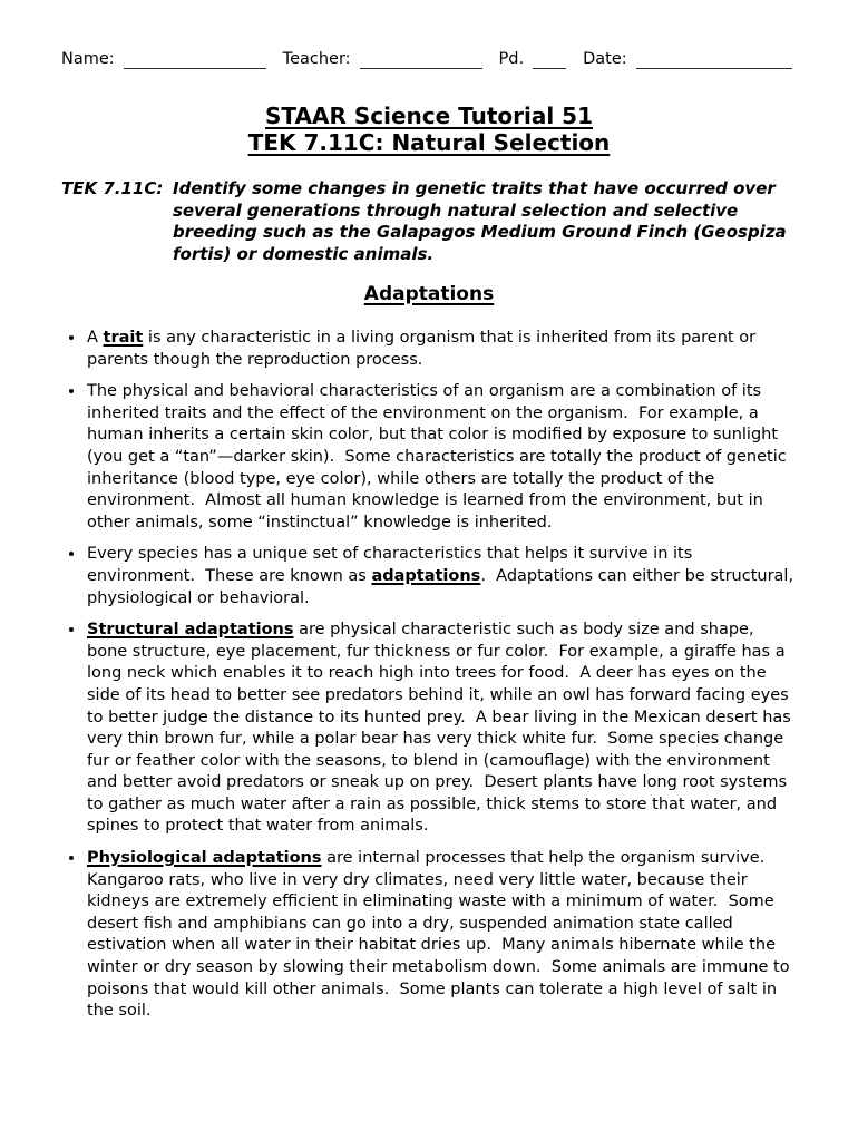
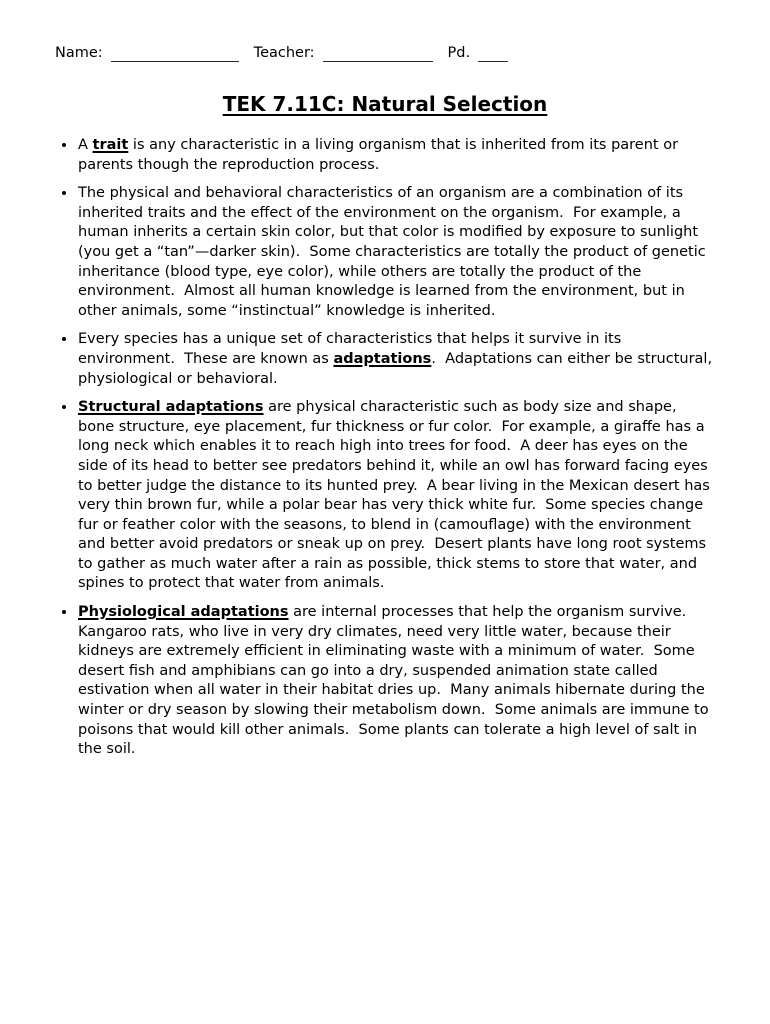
  Name:
  Teacher:
  Pd.
- Date:
- STAAR Science Tutorial 51
  TEK 7.11C: Natural Selection
- TEK 7.11C:
- Identify some changes in genetic traits that have occurred over several generations through natural selection and selective breeding such as the Galapagos Medium Ground Finch (Geospiza fortis) or domestic animals.
- Adaptations
  A trait is any characteristic in a living organism that is inherited from its parent or parents though the reproduction process.
  The physical and behavioral characteristics of an organism are a combination of its inherited traits and the effect of the environment on the organism. For example, a human inherits a certain skin color, but that color is modified by exposure to sunlight (you get a “tan”—darker skin). Some characteristics are totally the product of genetic inheritance (blood type, eye color), while others are totally the product of the environment. Almost all human knowledge is learned from the environment, but in other animals, some “instinctual” knowledge is inherited.
  Every species has a unique set of characteristics that helps it survive in its environment. These are known as adaptations. Adaptations can either be structural, physiological or behavioral.
  Structural adaptations are physical characteristic such as body size and shape, bone structure, eye placement, fur thickness or fur color. For example, a giraffe has a long neck which enables it to reach high into trees for food. A deer has eyes on the side of its head to better see predators behind it, while an owl has forward facing eyes to better judge the distance to its hunted prey. A bear living in the Mexican desert has very thin brown fur, while a polar bear has very thick white fur. Some species change fur or feather color with the seasons, to blend in (camouflage) with the environment and better avoid predators or sneak up on prey. Desert plants have long root systems to gather as much water after a rain as possible, thick stems to store that water, and spines to protect that water from animals.
- Physiological adaptations are internal processes that help the organism survive. Kangaroo rats, who live in very dry climates, need very little water, because their kidneys are extremely efficient in eliminating waste with a minimum of water. Some desert fish and amphibians can go into a dry, suspended animation state called estivation when all water in their habitat dries up. Many animals hibernate while the winter or dry season by slowing their metabolism down. Some animals are immune to poisons that would kill other animals. Some plants can tolerate a high level of salt in the soil.
+ Physiological adaptations are internal processes that help the organism survive. Kangaroo rats, who live in very dry climates, need very little water, because their kidneys are extremely efficient in eliminating waste with a minimum of water. Some desert fish and amphibians can go into a dry, suspended animation state called estivation when all water in their habitat dries up. Many animals hibernate during the winter or dry season by slowing their metabolism down. Some animals are immune to poisons that would kill other animals. Some plants can tolerate a high level of salt in the soil.
